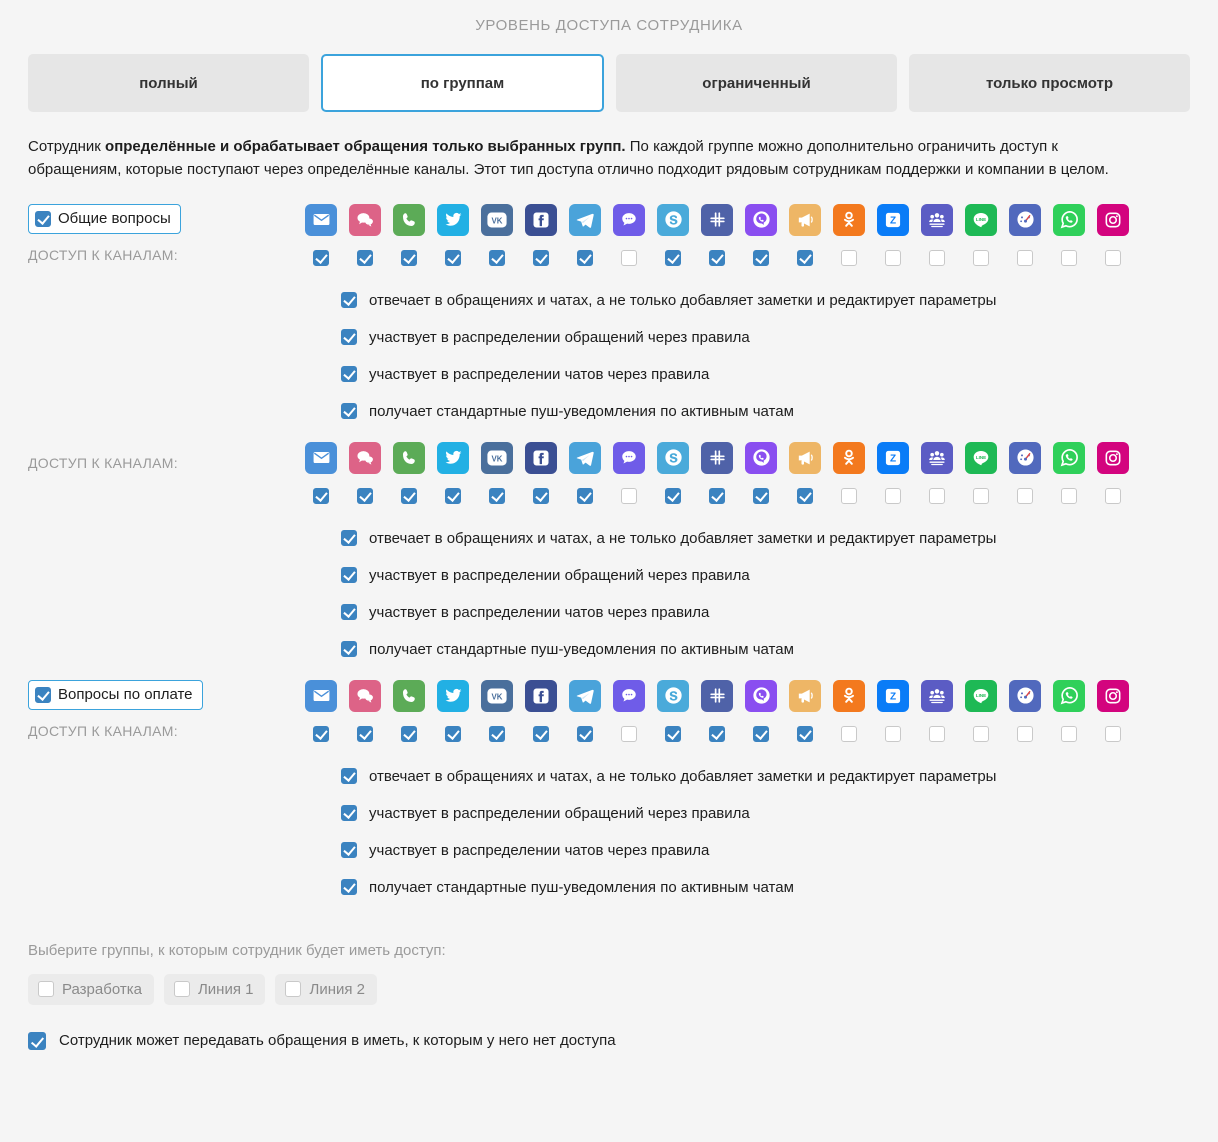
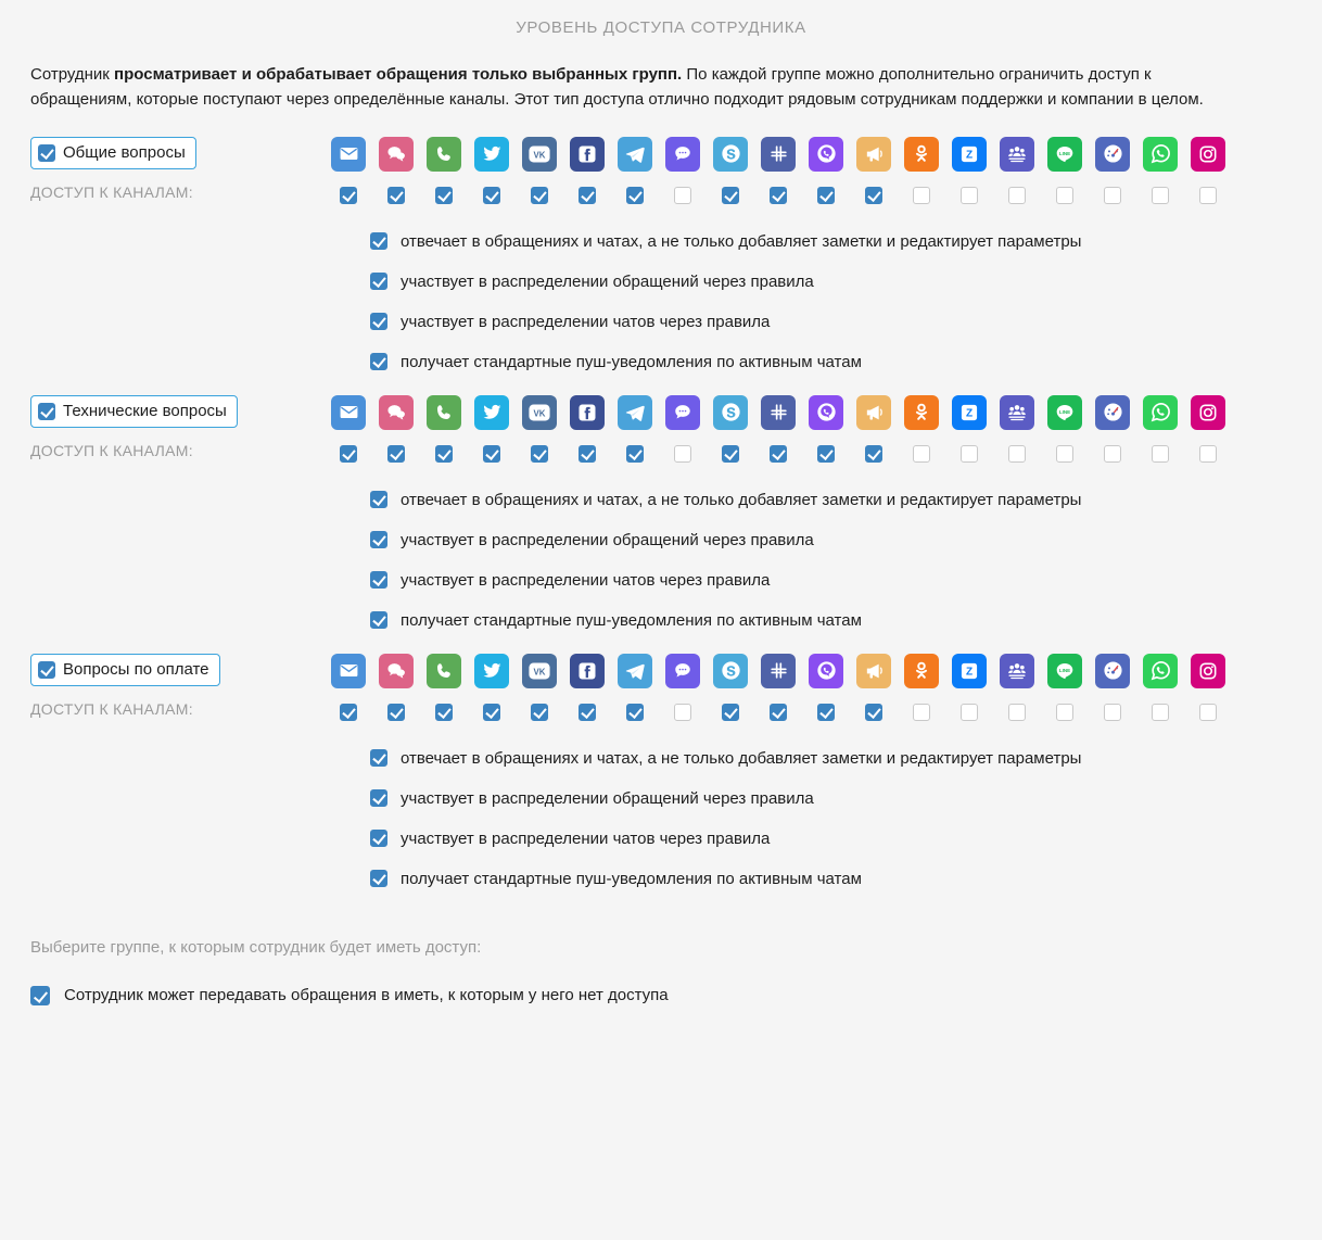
  УРОВЕНЬ ДОСТУПА СОТРУДНИКА
- полный
- по группам
- ограниченный
- только просмотр
- Сотрудник определённые и обрабатывает обращения только выбранных групп. По каждой группе можно дополнительно ограничить доступ к обращениям, которые поступают через определённые каналы. Этот тип доступа отлично подходит рядовым сотрудникам поддержки и компании в целом.
+ Сотрудник просматривает и обрабатывает обращения только выбранных групп. По каждой группе можно дополнительно ограничить доступ к обращениям, которые поступают через определённые каналы. Этот тип доступа отлично подходит рядовым сотрудникам поддержки и компании в целом.
  Общие вопросы
  ДОСТУП К КАНАЛАМ:
  VK
  Z
  отвечает в обращениях и чатах, а не только добавляет заметки и редактирует параметры
  участвует в распределении обращений через правила
  участвует в распределении чатов через правила
  получает стандартные пуш-уведомления по активным чатам
+ Технические вопросы
  ДОСТУП К КАНАЛАМ:
  VK
  Z
  отвечает в обращениях и чатах, а не только добавляет заметки и редактирует параметры
  участвует в распределении обращений через правила
  участвует в распределении чатов через правила
  получает стандартные пуш-уведомления по активным чатам
  Вопросы по оплате
  ДОСТУП К КАНАЛАМ:
  VK
  Z
  отвечает в обращениях и чатах, а не только добавляет заметки и редактирует параметры
  участвует в распределении обращений через правила
  участвует в распределении чатов через правила
  получает стандартные пуш-уведомления по активным чатам
- Выберите группы, к которым сотрудник будет иметь доступ:
+ Выберите группе, к которым сотрудник будет иметь доступ:
- Разработка
- Линия 1
- Линия 2
  Сотрудник может передавать обращения в иметь, к которым у него нет доступа
